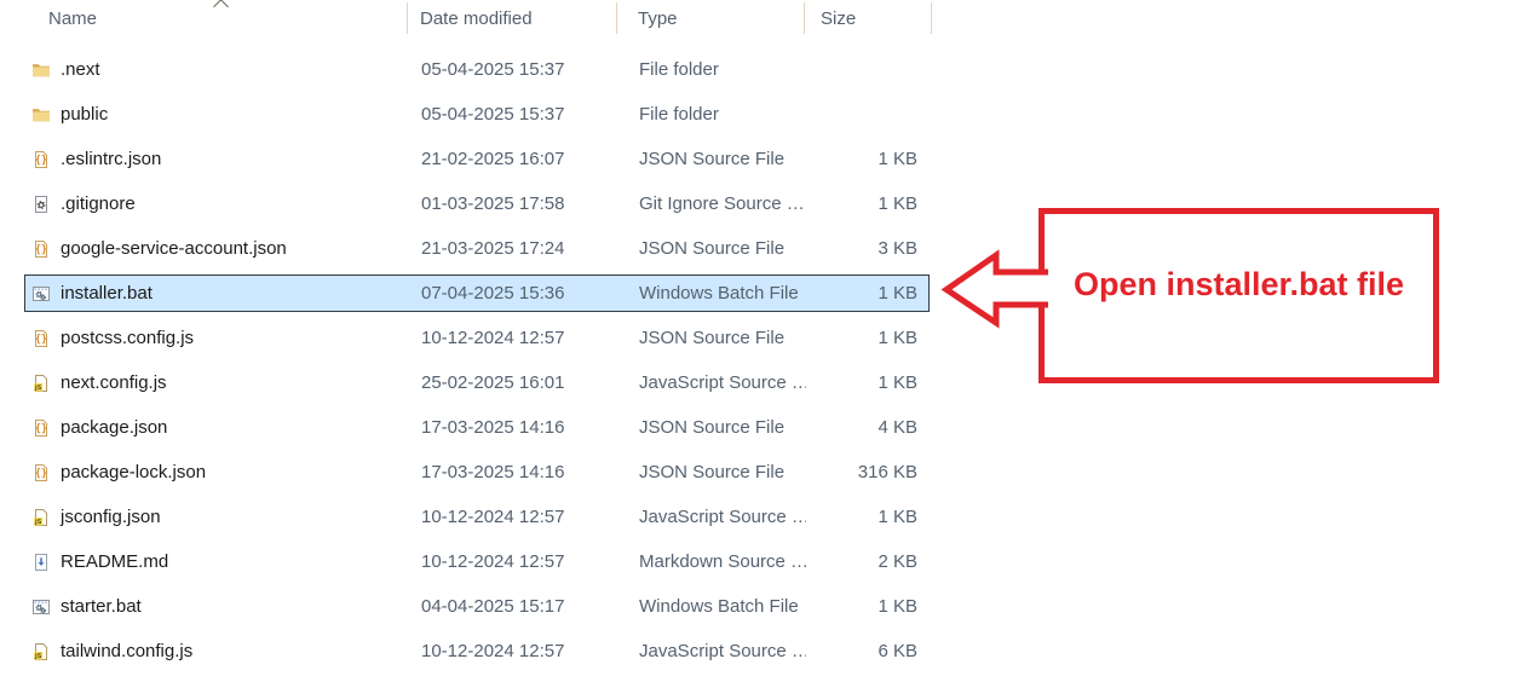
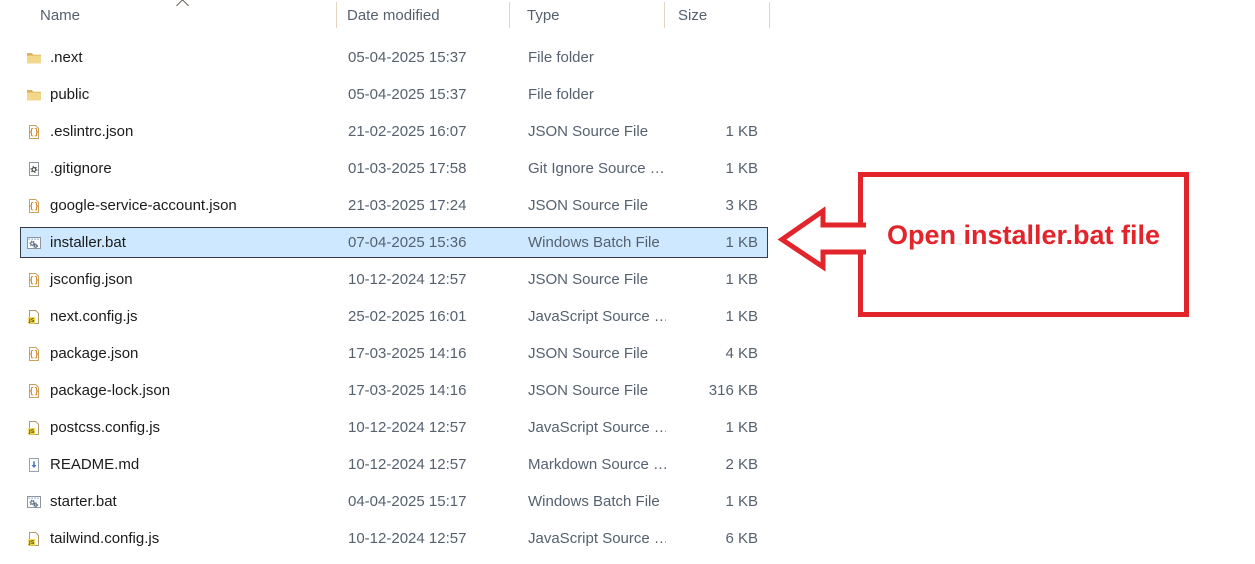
  Name
  Date modified
  Type
  Size
  .next
  05-04-2025 15:37
  File folder
  public
  05-04-2025 15:37
  File folder
  {}
  .eslintrc.json
  21-02-2025 16:07
  JSON Source File
  1 KB
  .gitignore
  01-03-2025 17:58
  Git Ignore Source …
  1 KB
  {}
  google-service-account.json
  21-03-2025 17:24
  JSON Source File
  3 KB
  installer.bat
  07-04-2025 15:36
  Windows Batch File
  1 KB
  {}
- postcss.config.js
+ jsconfig.json
  10-12-2024 12:57
  JSON Source File
  1 KB
  next.config.js
  25-02-2025 16:01
  JavaScript Source …
  1 KB
  {}
  package.json
  17-03-2025 14:16
  JSON Source File
  4 KB
  {}
  package-lock.json
  17-03-2025 14:16
  JSON Source File
  316 KB
- jsconfig.json
+ postcss.config.js
  10-12-2024 12:57
  JavaScript Source …
  1 KB
  README.md
  10-12-2024 12:57
  Markdown Source …
  2 KB
  starter.bat
  04-04-2025 15:17
  Windows Batch File
  1 KB
  tailwind.config.js
  10-12-2024 12:57
  JavaScript Source …
  6 KB
  Open installer.bat file
